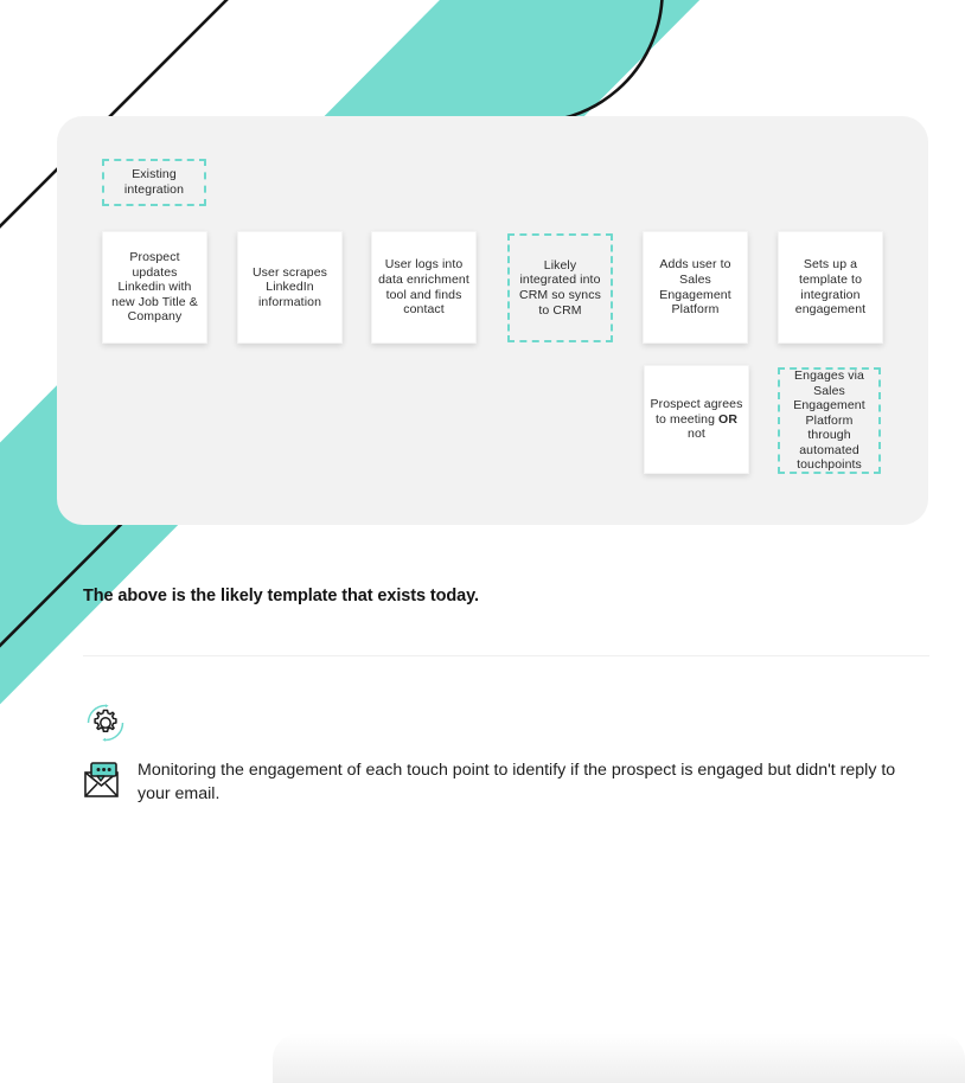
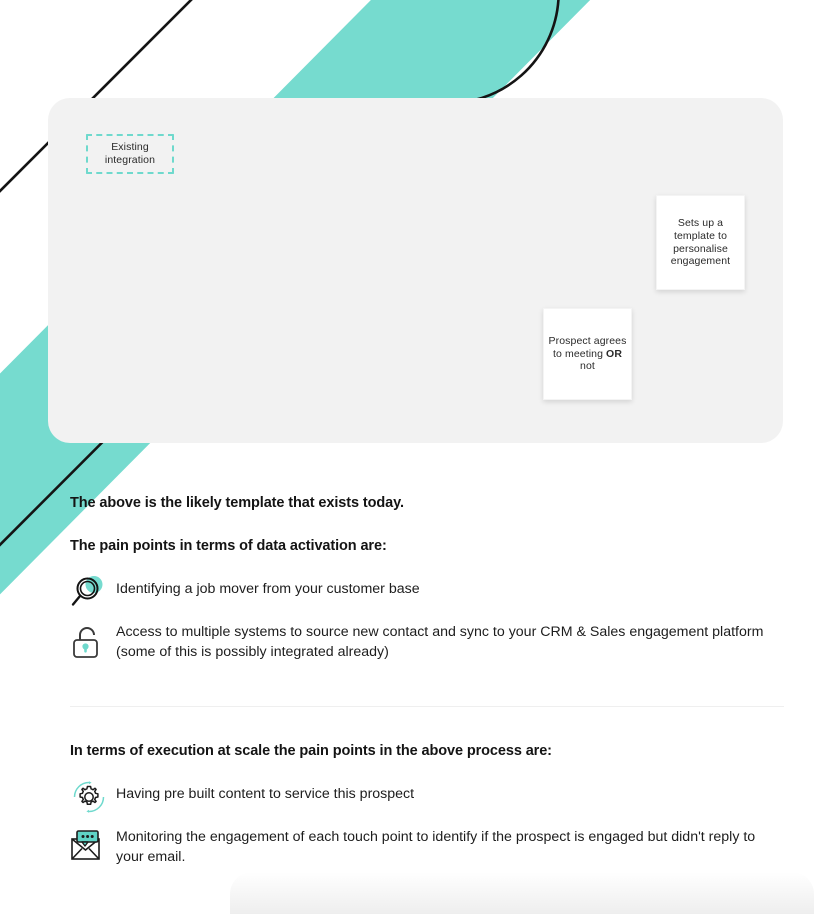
  Existing integration
- Prospect updates Linkedin with new Job Title & Company
- User scrapes LinkedIn information
- User logs into data enrichment tool and finds contact
- Likely integrated into CRM so syncs to CRM
- Adds user to Sales Engagement Platform
- Sets up a template to integration engagement
+ Sets up a template to personalise engagement
  Prospect agrees to meeting OR not
- Engages via Sales Engagement Platform through automated touchpoints
  The above is the likely template that exists today.
+ The pain points in terms of data activation are:
+ Identifying a job mover from your customer base
+ Access to multiple systems to source new contact and sync to your CRM & Sales engagement platform (some of this is possibly integrated already)
+ In terms of execution at scale the pain points in the above process are:
+ Having pre built content to service this prospect
  Monitoring the engagement of each touch point to identify if the prospect is engaged but didn't reply to your email.
